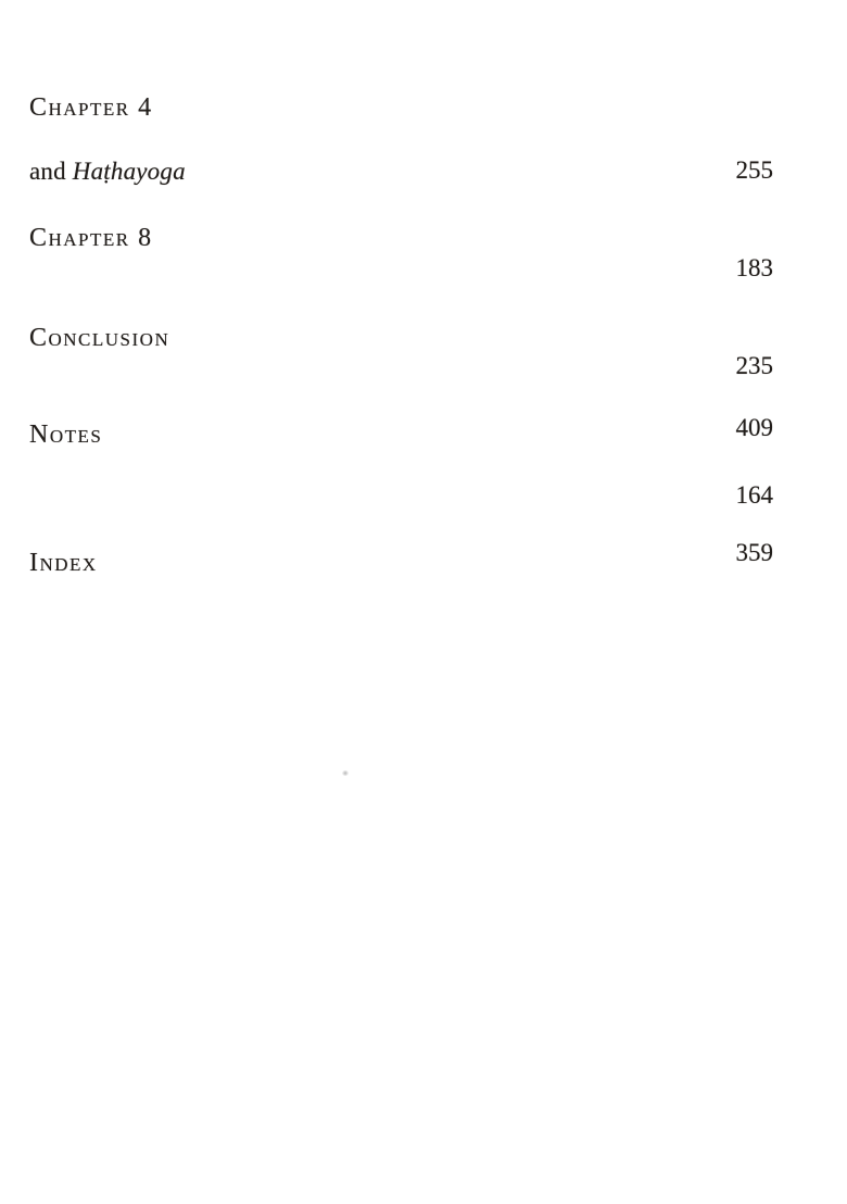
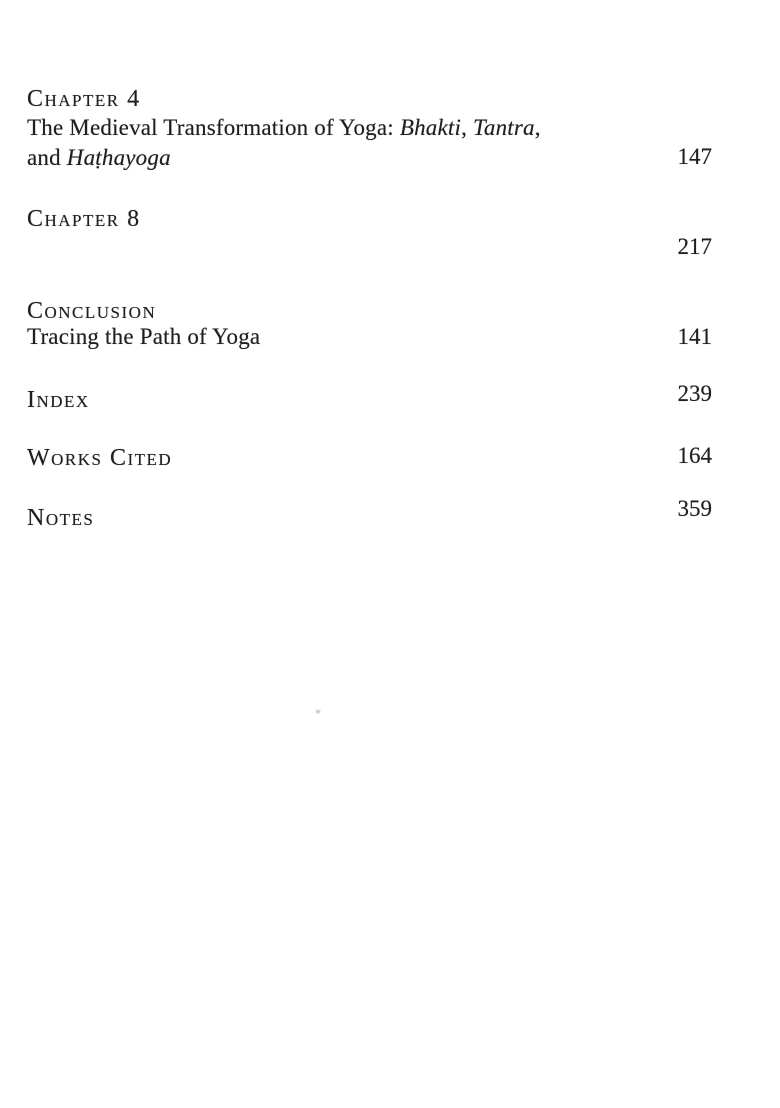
  Chapter 4
+ The Medieval Transformation of Yoga: Bhakti, Tantra,
  and Haṭhayoga
- 255
+ 147
  Chapter 8
- 183
+ 217
  Conclusion
+ Tracing the Path of Yoga
- 235
+ 141
- Notes
+ Index
- 409
+ 239
+ Works Cited
  164
- Index
+ Notes
  359
